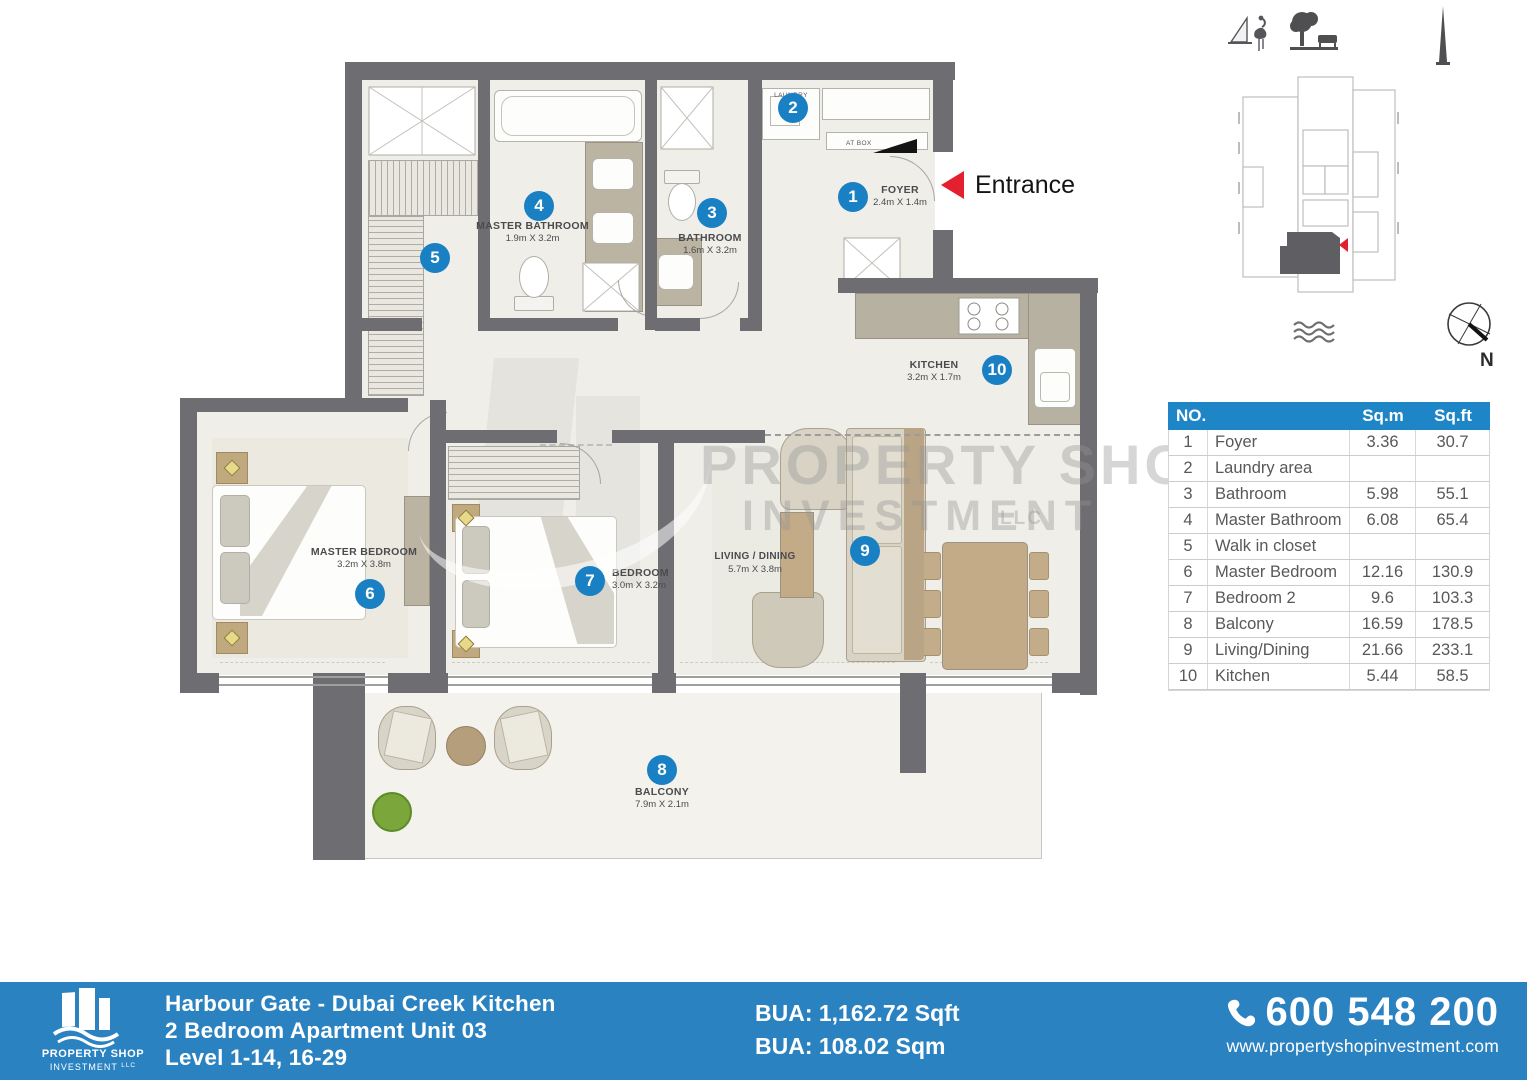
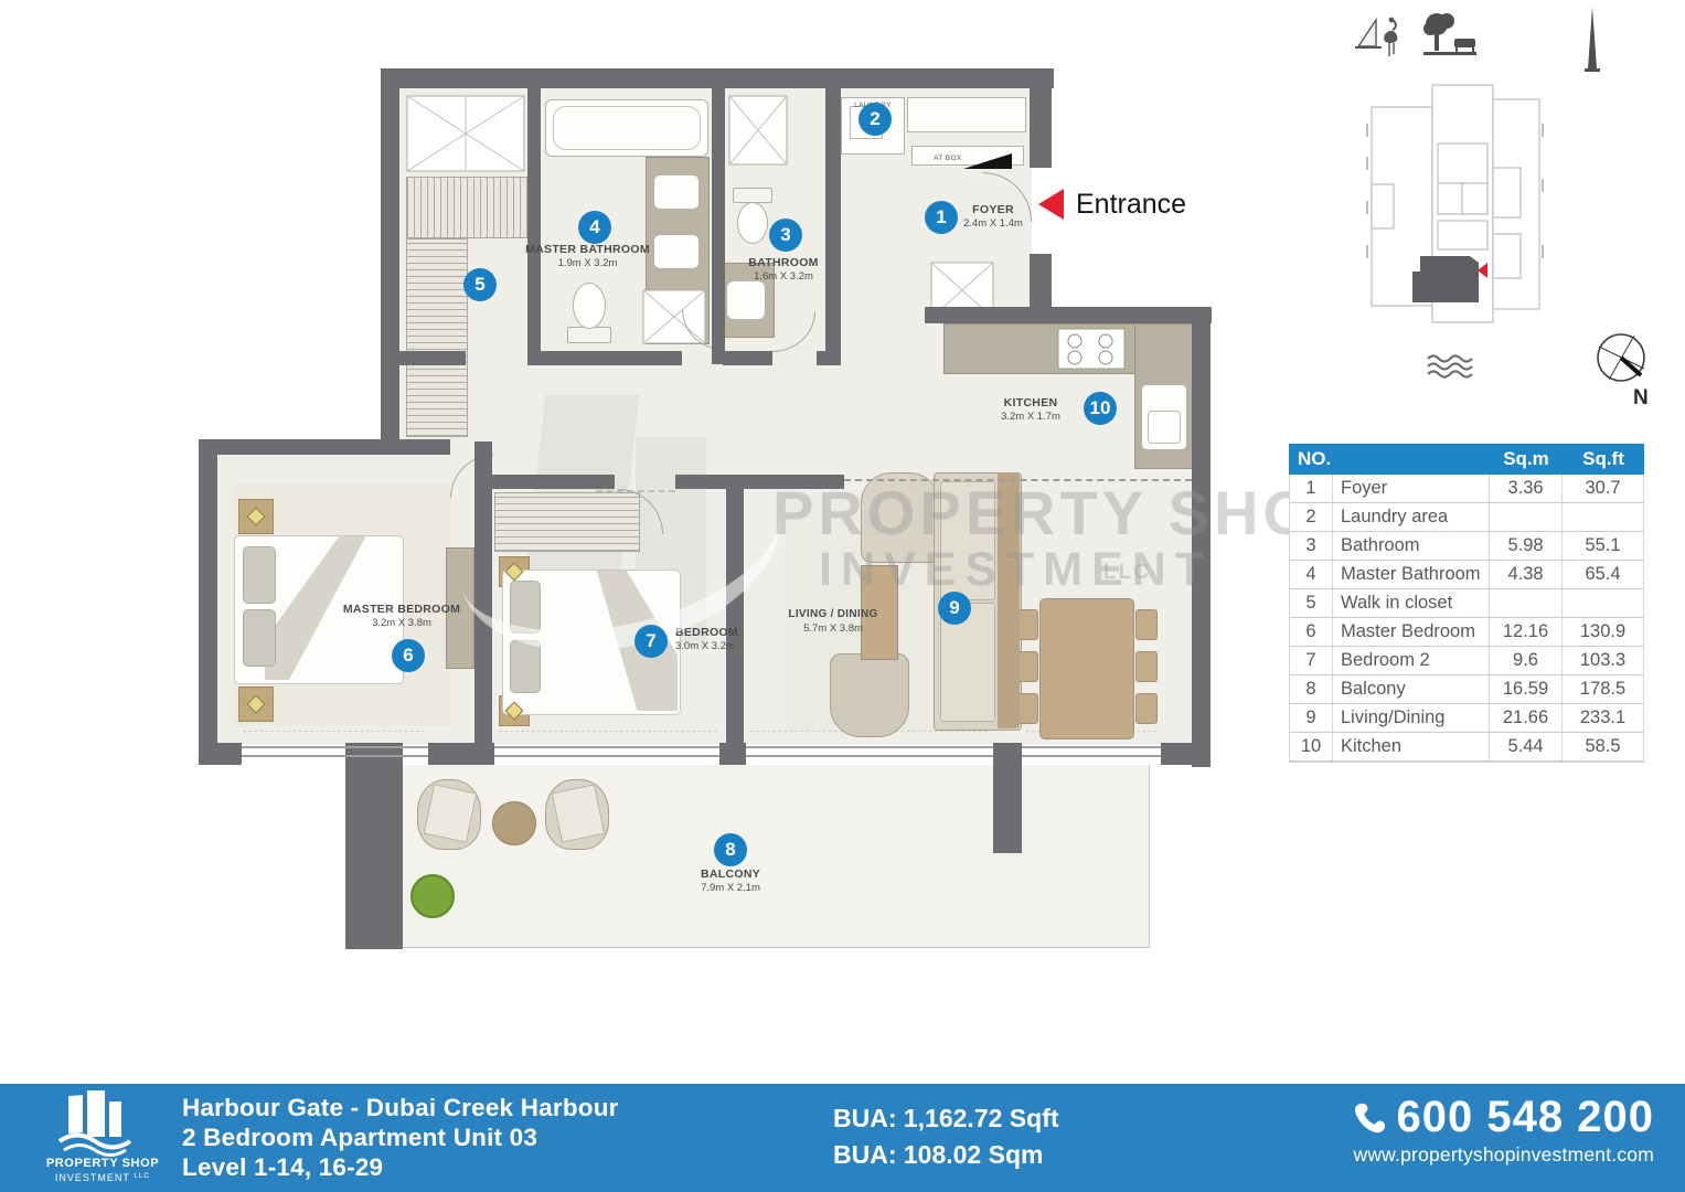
  PROPERTY SH
  INVESTMENT
  LLC
  Entrance
  FOYER
  2.4m X 1.4m
  BATHROOM
  1.6m X 3.2m
  MASTER BATHROOM
  1.9m X 3.2m
  MASTER BEDROOM
  3.2m X 3.8m
  BEDROOM
  3.0m X 3.2m
  LIVING / DINING
  5.7m X 3.8m
  KITCHEN
  3.2m X 1.7m
  BALCONY
  7.9m X 2.1m
  1
  2
  3
  4
  5
  6
  7
  8
  9
  10
  N
  NO.
  Sq.m
  Sq.ft
  1
  Foyer
  3.36
  30.7
  2
  Laundry area
  3
  Bathroom
  5.98
  55.1
  4
  Master Bathroom
- 6.08
+ 4.38
  65.4
  5
  Walk in closet
  6
  Master Bedroom
  12.16
  130.9
  7
  Bedroom 2
  9.6
  103.3
  8
  Balcony
  16.59
  178.5
  9
  Living/Dining
  21.66
  233.1
  10
  Kitchen
  5.44
  58.5
  PROPERTY SHOP
  INVESTMENT
- Harbour Gate - Dubai Creek Kitchen
+ Harbour Gate - Dubai Creek Harbour
  2 Bedroom Apartment Unit 03
  Level 1-14, 16-29
  BUA: 1,162.72 Sqft
  BUA: 108.02 Sqm
  600 548 200
  www.propertyshopinvestment.com
